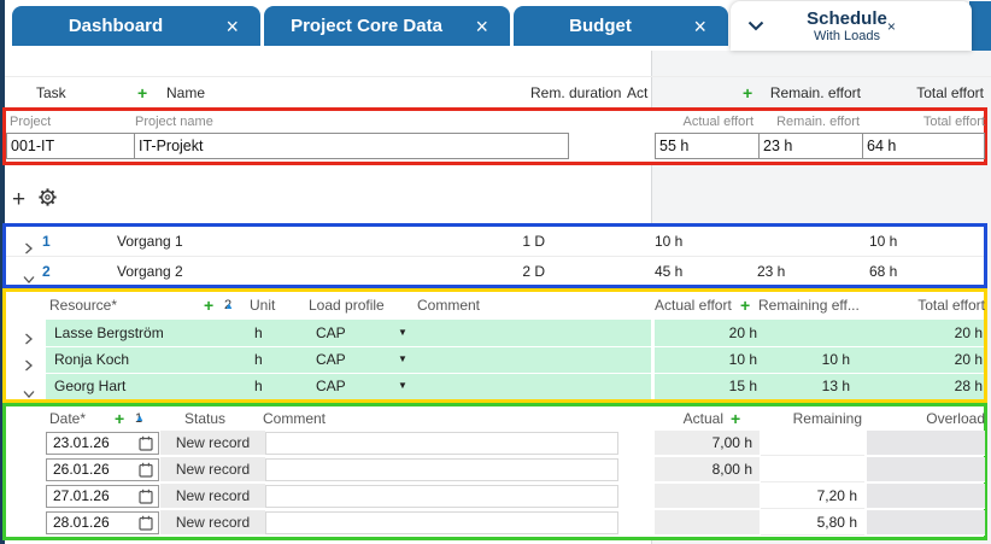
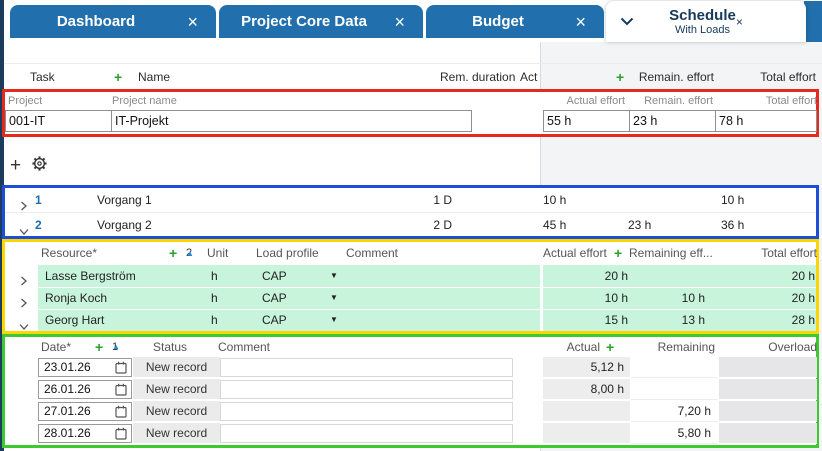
  Dashboard
  ×
  Project Core Data
  ×
  Budget
  ×
  Schedule
  With Loads
  ×
  Task
  +
  Name
  Rem. duration
  Act
  +
  Remain. effort
  Total effort
  Project
  Project name
  Actual effort
  Remain. effort
  Total effort
  001-IT
  IT-Projekt
  55 h
  23 h
- 64 h
+ 78 h
  +
  1
  Vorgang 1
  1 D
  10 h
  10 h
  2
  Vorgang 2
  2 D
  45 h
  23 h
- 68 h
+ 36 h
  Resource*
  +
  2
  ▲
  Unit
  Load profile
  Comment
  Actual effort
  +
  Remaining eff...
  Total effort
  Lasse Bergström
  h
  CAP
  ▼
  20 h
  20 h
  Ronja Koch
  h
  CAP
  ▼
  10 h
  10 h
  20 h
  Georg Hart
  h
  CAP
  ▼
  15 h
  13 h
  28 h
  Date*
  +
  1
  ▲
  Status
  Comment
  Actual
  +
  Remaining
  Overload
  23.01.26
  New record
- 7,00 h
+ 5,12 h
  26.01.26
  New record
  8,00 h
  27.01.26
  New record
  7,20 h
  28.01.26
  New record
  5,80 h
